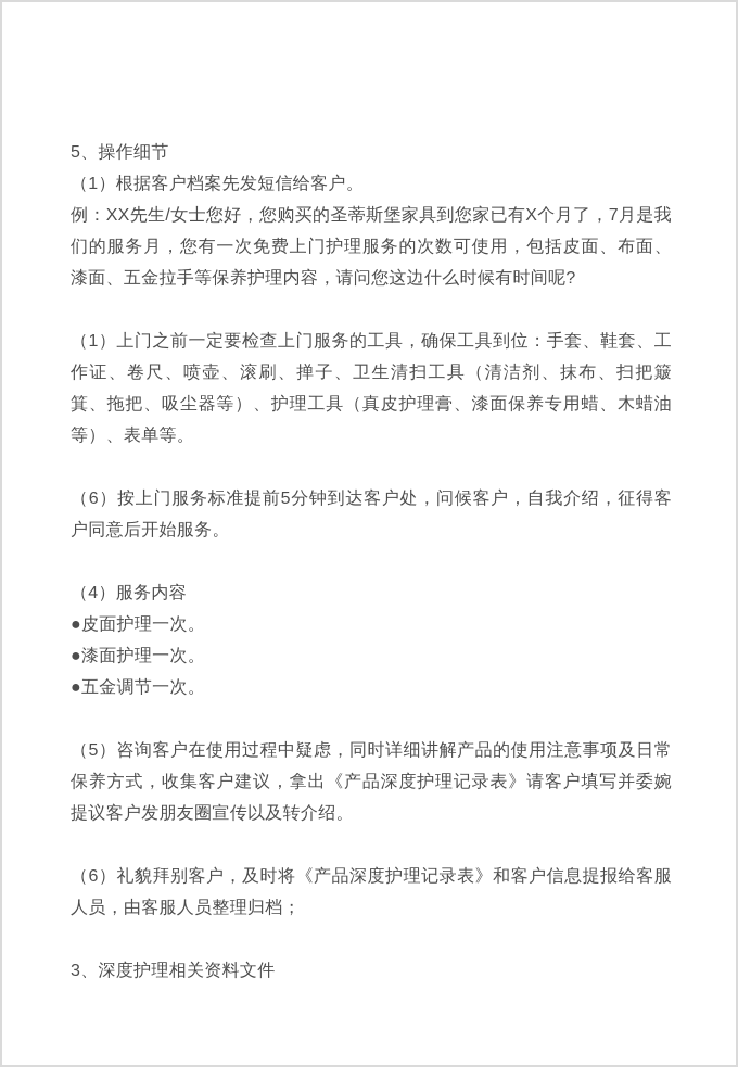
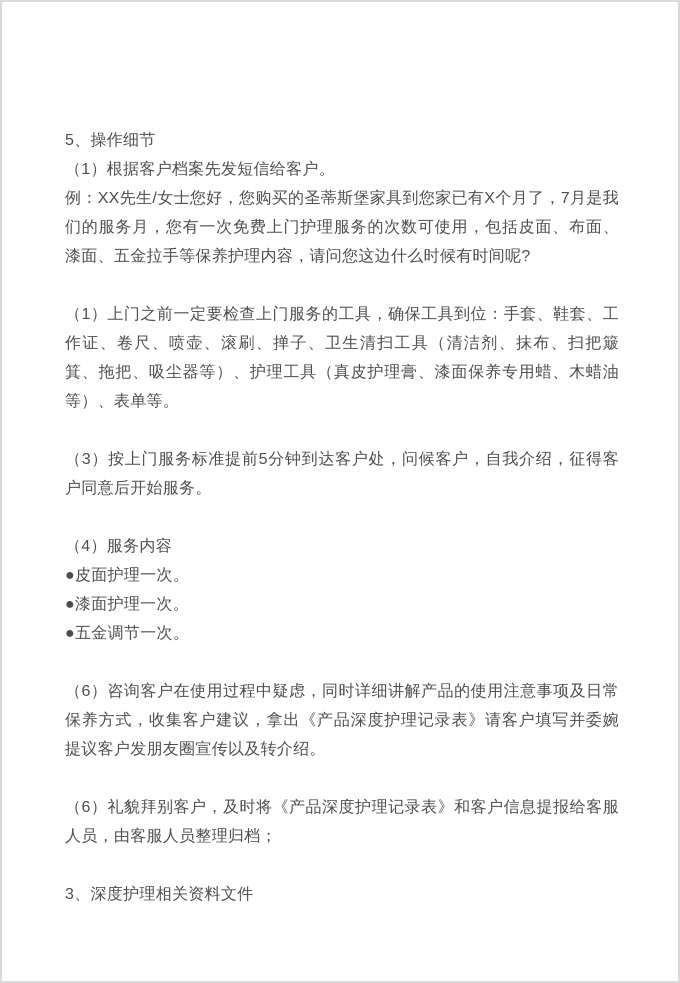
  5、操作细节
  （1）根据客户档案先发短信给客户。
  例：XX先生/女士您好，您购买的圣蒂斯堡家具到您家已有X个月了，7月是我们的服务月，您有一次免费上门护理服务的次数可使用，包括皮面、布面、漆面、五金拉手等保养护理内容，请问您这边什么时候有时间呢?
  （1）上门之前一定要检查上门服务的工具，确保工具到位：手套、鞋套、工作证、卷尺、喷壶、滚刷、掸子、卫生清扫工具（清洁剂、抹布、扫把簸箕、拖把、吸尘器等）、护理工具（真皮护理膏、漆面保养专用蜡、木蜡油等）、表单等。
- （6）按上门服务标准提前5分钟到达客户处，问候客户，自我介绍，征得客户同意后开始服务。
+ （3）按上门服务标准提前5分钟到达客户处，问候客户，自我介绍，征得客户同意后开始服务。
  （4）服务内容
  ●皮面护理一次。
  ●漆面护理一次。
  ●五金调节一次。
- （5）咨询客户在使用过程中疑虑，同时详细讲解产品的使用注意事项及日常保养方式，收集客户建议，拿出《产品深度护理记录表》请客户填写并委婉提议客户发朋友圈宣传以及转介绍。
+ （6）咨询客户在使用过程中疑虑，同时详细讲解产品的使用注意事项及日常保养方式，收集客户建议，拿出《产品深度护理记录表》请客户填写并委婉提议客户发朋友圈宣传以及转介绍。
  （6）礼貌拜别客户，及时将《产品深度护理记录表》和客户信息提报给客服人员，由客服人员整理归档；
  3、深度护理相关资料文件
